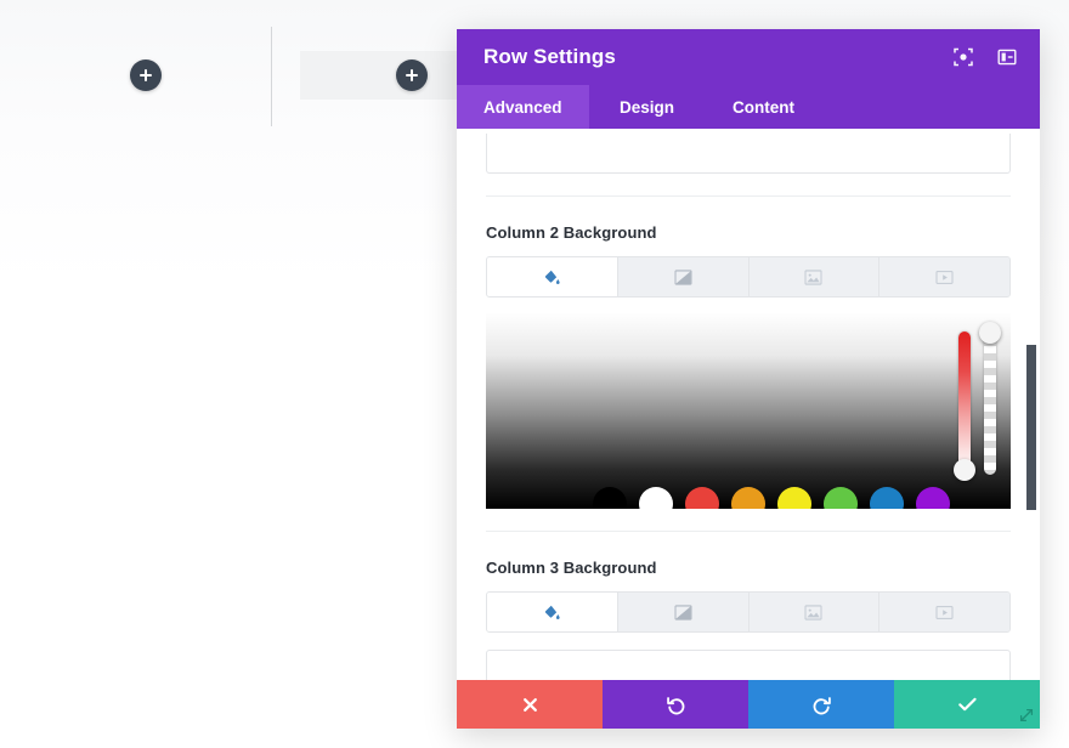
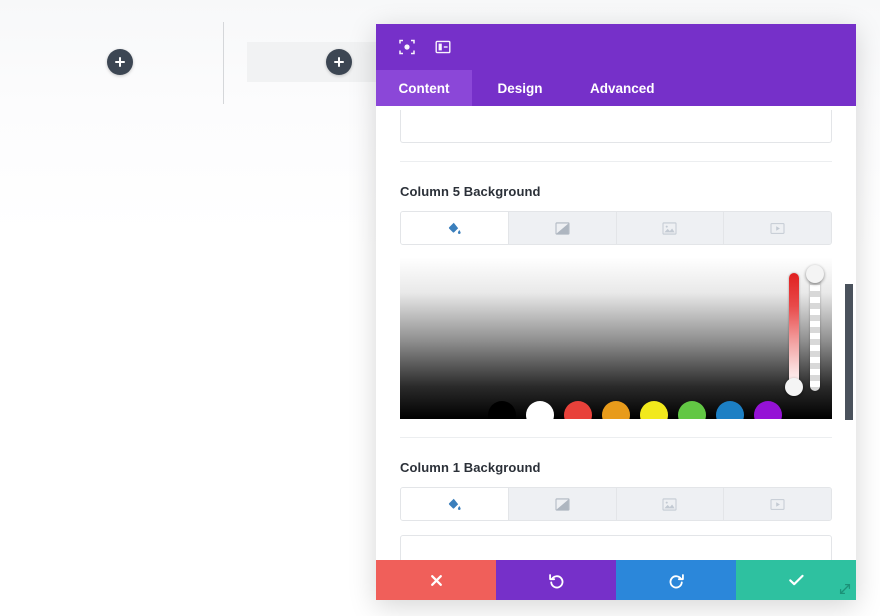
- Row Settings
- Advanced
+ Content
  Design
- Content
+ Advanced
- Column 2 Background
+ Column 5 Background
- Column 3 Background
+ Column 1 Background
